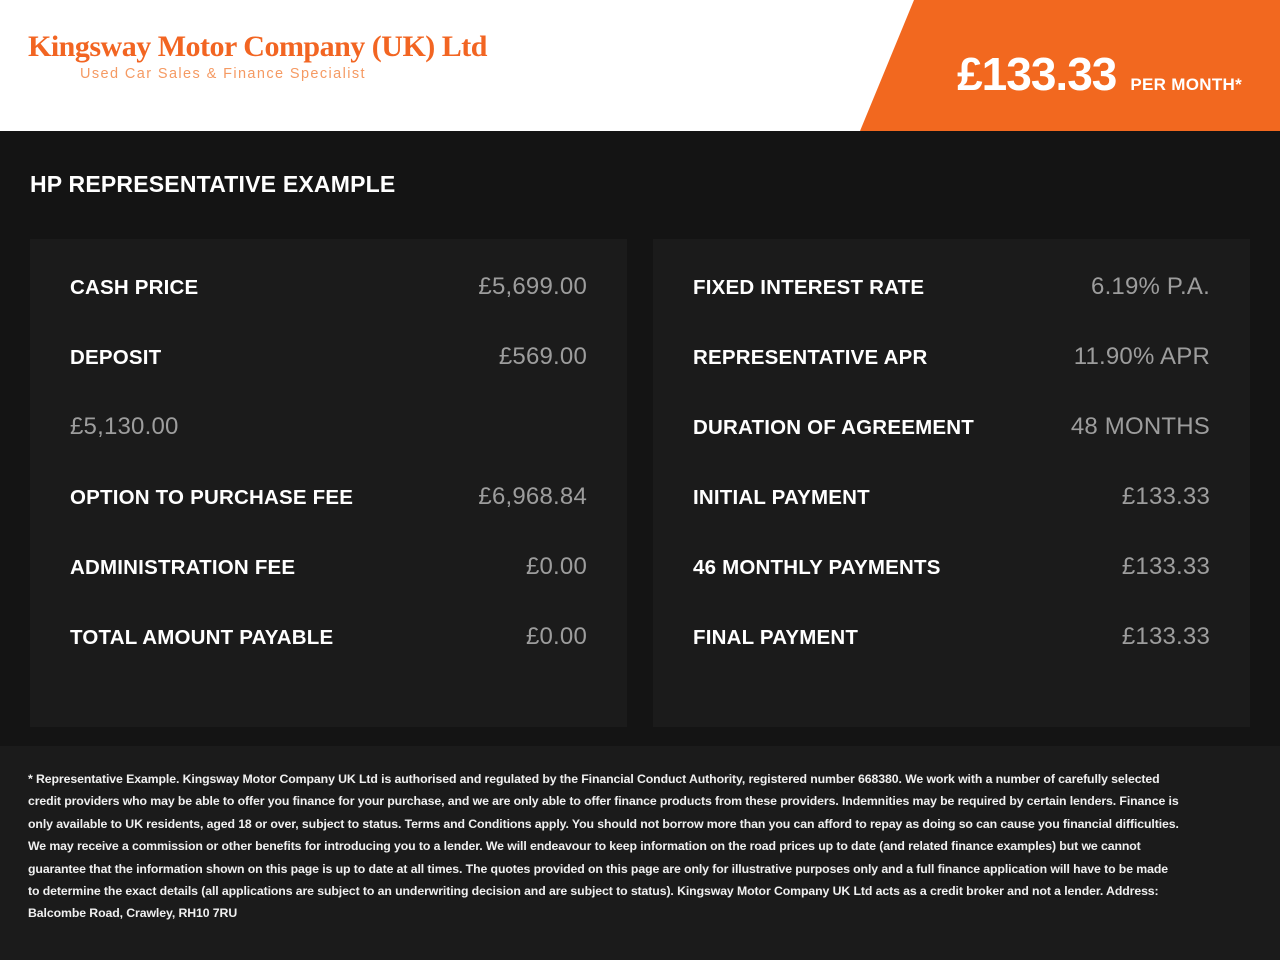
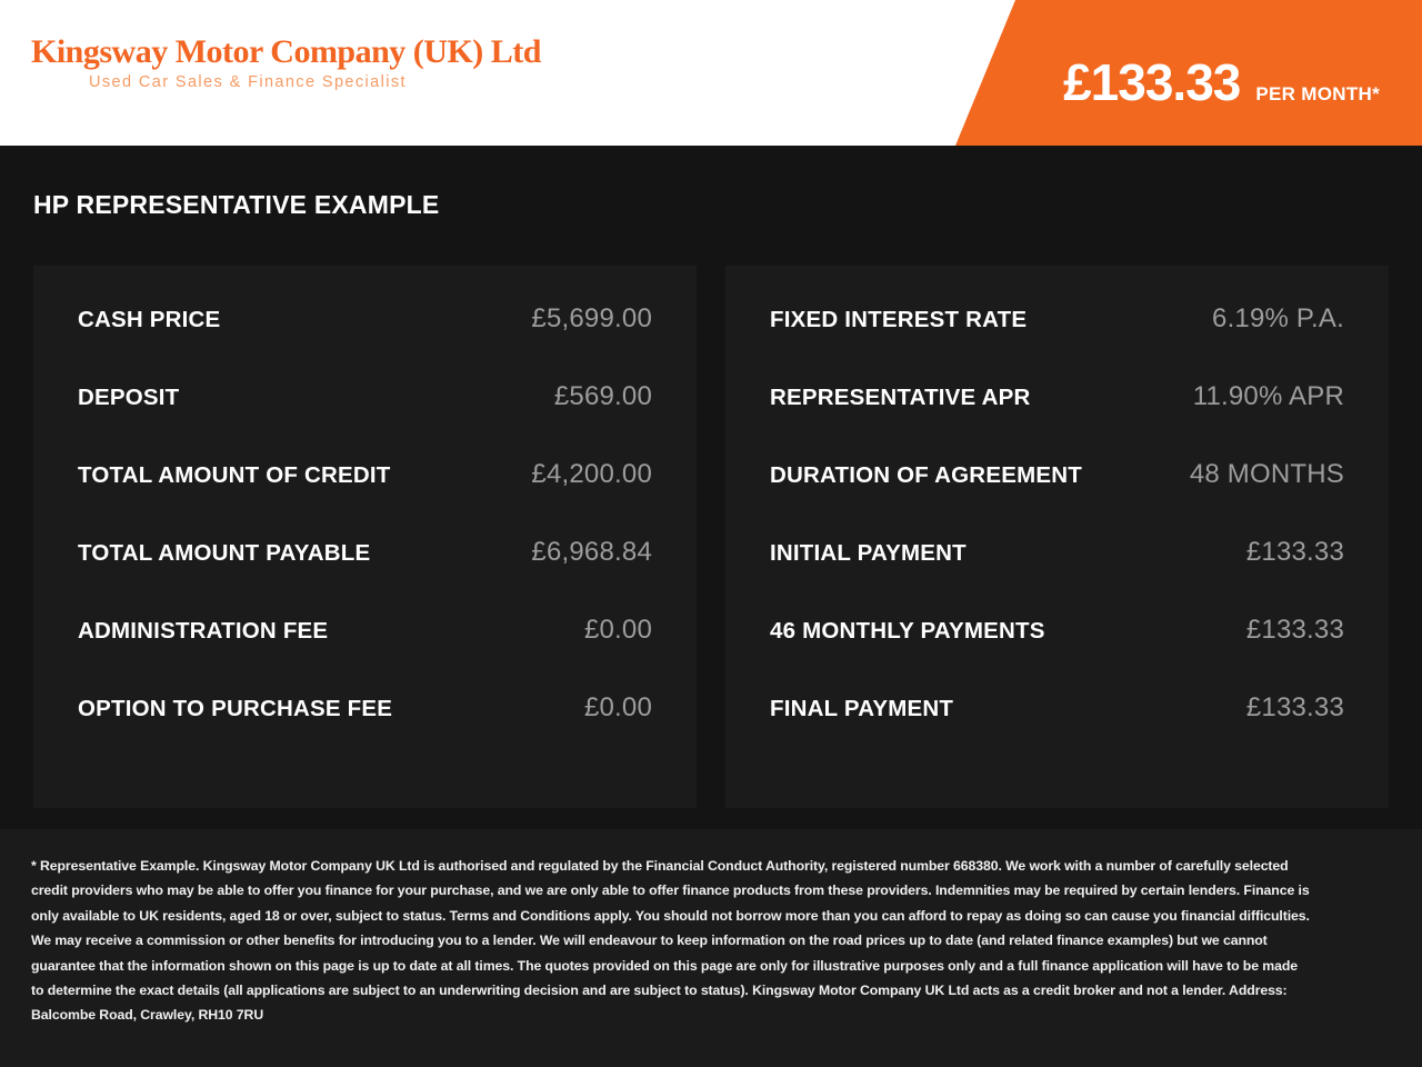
  Kingsway Motor Company (UK) Ltd
  Used Car Sales & Finance Specialist
  £133.33
  PER MONTH*
  HP REPRESENTATIVE EXAMPLE
  CASH PRICE
  £5,699.00
  DEPOSIT
  £569.00
+ TOTAL AMOUNT OF CREDIT
- £5,130.00
+ £4,200.00
- OPTION TO PURCHASE FEE
+ TOTAL AMOUNT PAYABLE
  £6,968.84
  ADMINISTRATION FEE
  £0.00
- TOTAL AMOUNT PAYABLE
+ OPTION TO PURCHASE FEE
  £0.00
  FIXED INTEREST RATE
  6.19% P.A.
  REPRESENTATIVE APR
  11.90% APR
  DURATION OF AGREEMENT
  48 MONTHS
  INITIAL PAYMENT
  £133.33
  46 MONTHLY PAYMENTS
  £133.33
  FINAL PAYMENT
  £133.33
  * Representative Example. Kingsway Motor Company UK Ltd is authorised and regulated by the Financial Conduct Authority, registered number 668380. We work with a number of carefully selected credit providers who may be able to offer you finance for your purchase, and we are only able to offer finance products from these providers. Indemnities may be required by certain lenders. Finance is only available to UK residents, aged 18 or over, subject to status. Terms and Conditions apply. You should not borrow more than you can afford to repay as doing so can cause you financial difficulties. We may receive a commission or other benefits for introducing you to a lender. We will endeavour to keep information on the road prices up to date (and related finance examples) but we cannot guarantee that the information shown on this page is up to date at all times. The quotes provided on this page are only for illustrative purposes only and a full finance application will have to be made to determine the exact details (all applications are subject to an underwriting decision and are subject to status). Kingsway Motor Company UK Ltd acts as a credit broker and not a lender. Address: Balcombe Road, Crawley, RH10 7RU
